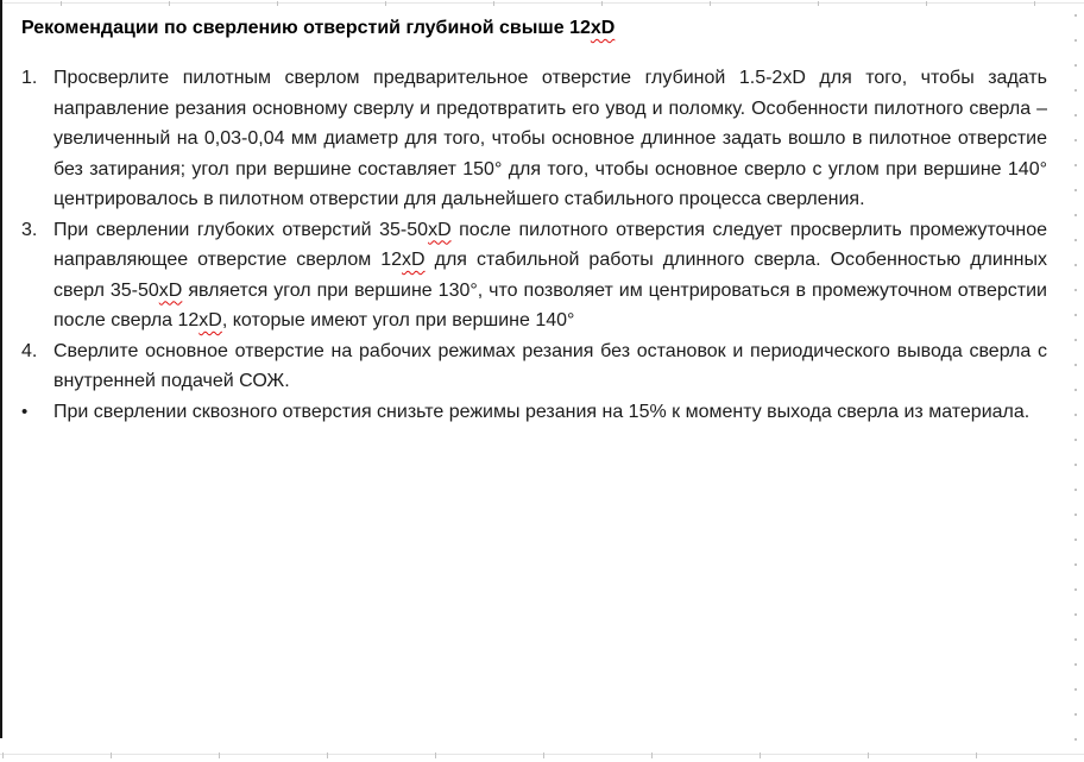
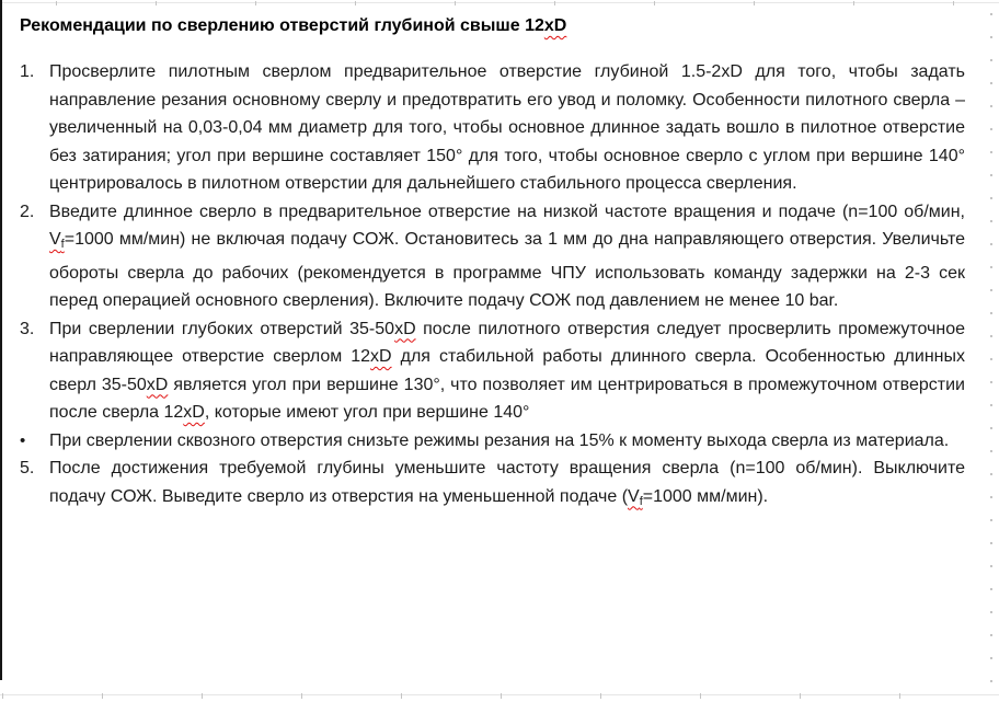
  Рекомендации по сверлению отверстий глубиной свыше 12xD
  1.
  Просверлите пилотным сверлом предварительное отверстие глубиной 1.5-2xD для того, чтобы задать направление резания основному сверлу и предотвратить его увод и поломку. Особенности пилотного сверла – увеличенный на 0,03-0,04 мм диаметр для того, чтобы основное длинное задать вошло в пилотное отверстие без затирания; угол при вершине составляет 150° для того, чтобы основное сверло с углом при вершине 140° центрировалось в пилотном отверстии для дальнейшего стабильного процесса сверления.
+ 2.
+ Введите длинное сверло в предварительное отверстие на низкой частоте вращения и подаче (n=100 об/мин, Vf=1000 мм/мин) не включая подачу СОЖ. Остановитесь за 1 мм до дна направляющего отверстия. Увеличьте обороты сверла до рабочих (рекомендуется в программе ЧПУ использовать команду задержки на 2-3 сек перед операцией основного сверления). Включите подачу СОЖ под давлением не менее 10 bar.
  3.
  При сверлении глубоких отверстий 35-50xD после пилотного отверстия следует просверлить промежуточное направляющее отверстие сверлом 12xD для стабильной работы длинного сверла. Особенностью длинных сверл 35-50xD является угол при вершине 130°, что позволяет им центрироваться в промежуточном отверстии после сверла 12xD, которые имеют угол при вершине 140°
- 4.
- Сверлите основное отверстие на рабочих режимах резания без остановок и периодического вывода сверла с внутренней подачей СОЖ.
  •
  При сверлении сквозного отверстия снизьте режимы резания на 15% к моменту выхода сверла из материала.
+ 5.
+ После достижения требуемой глубины уменьшите частоту вращения сверла (n=100 об/мин). Выключите подачу СОЖ. Выведите сверло из отверстия на уменьшенной подаче (Vf=1000 мм/мин).
